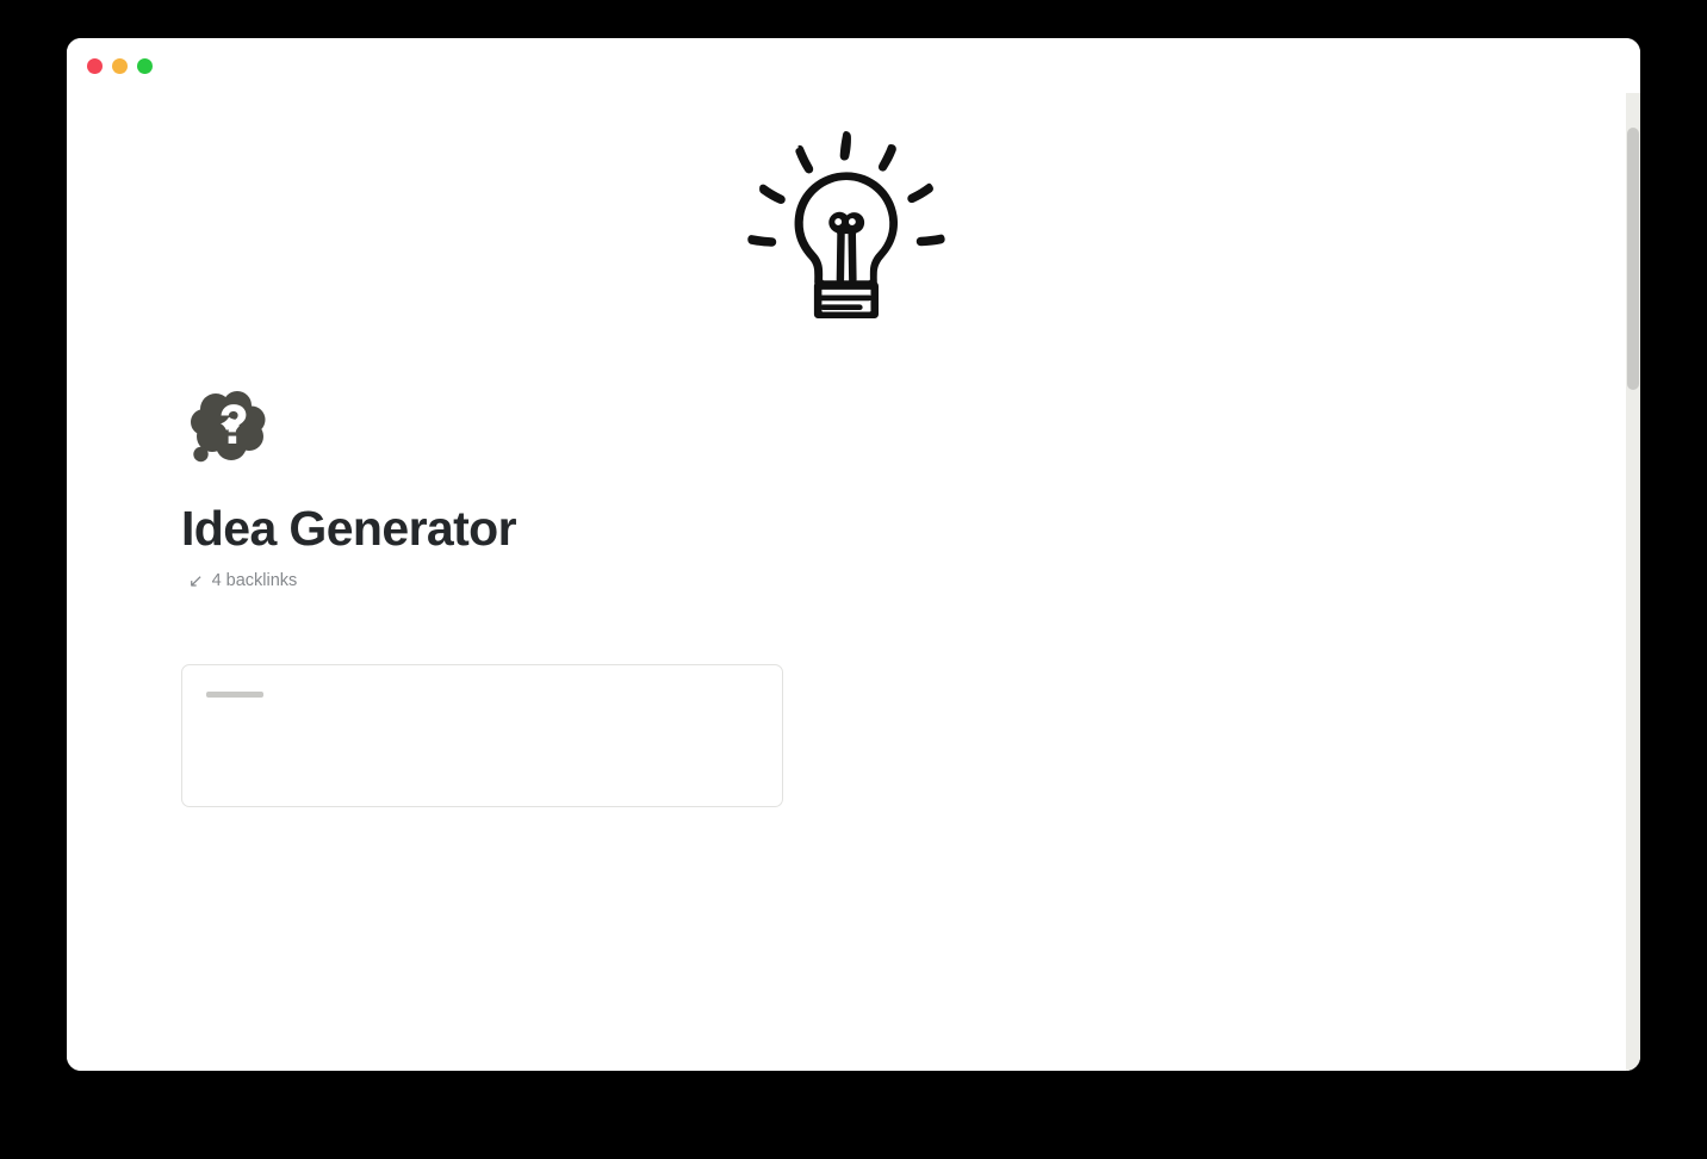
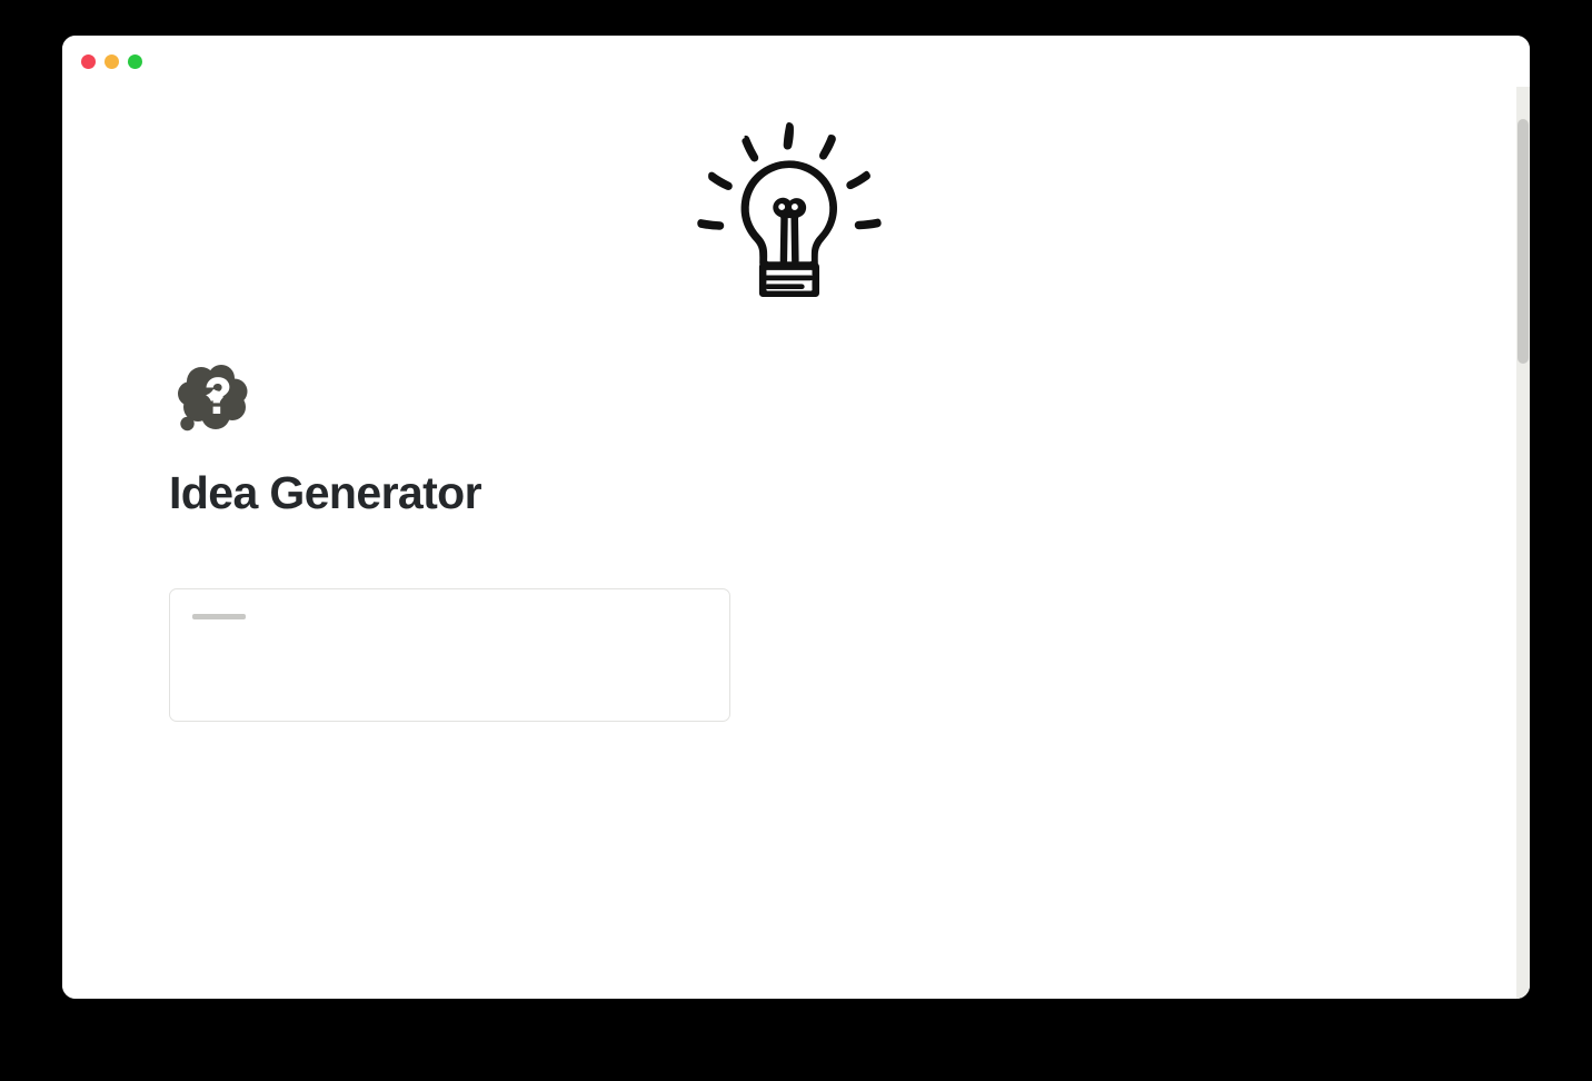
  Idea Generator
- ↙
- 4 backlinks
